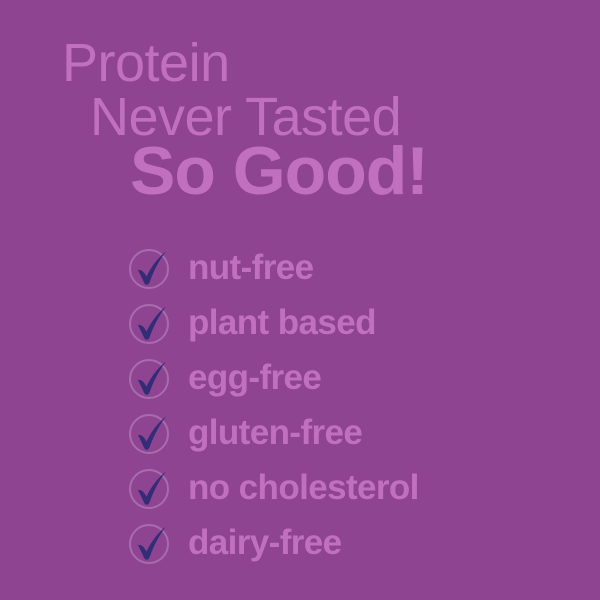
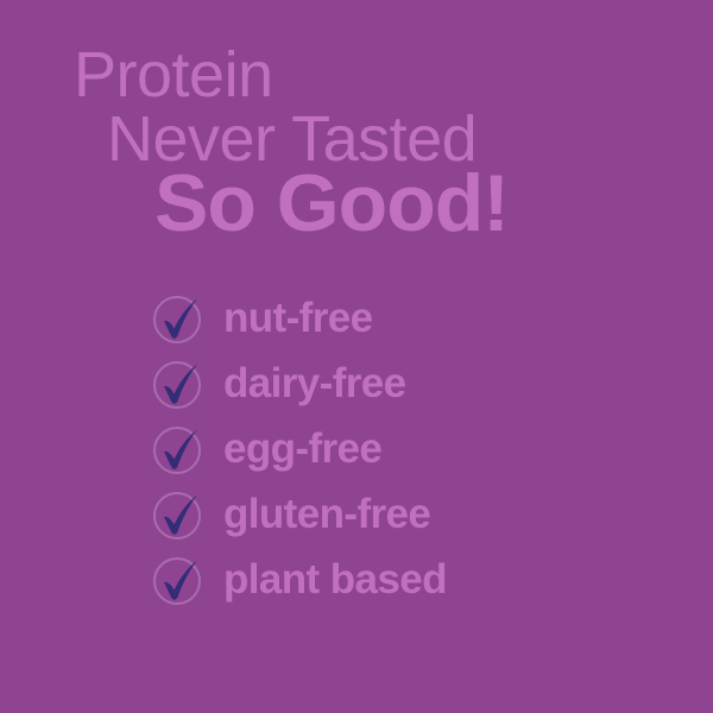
  Protein
  Never Tasted
  So Good!
  nut-free
- plant based
+ dairy-free
  egg-free
  gluten-free
- no cholesterol
- dairy-free
+ plant based
